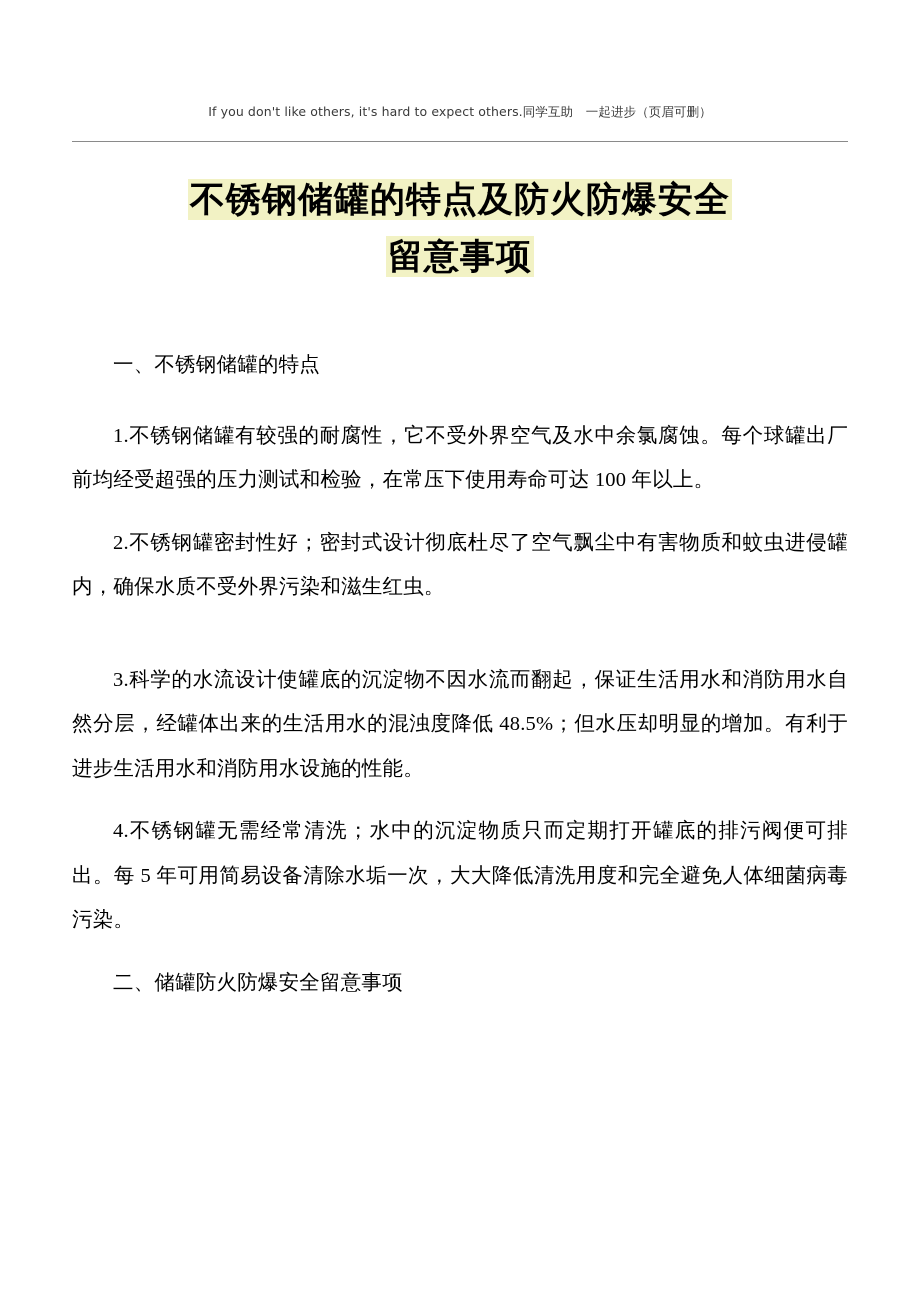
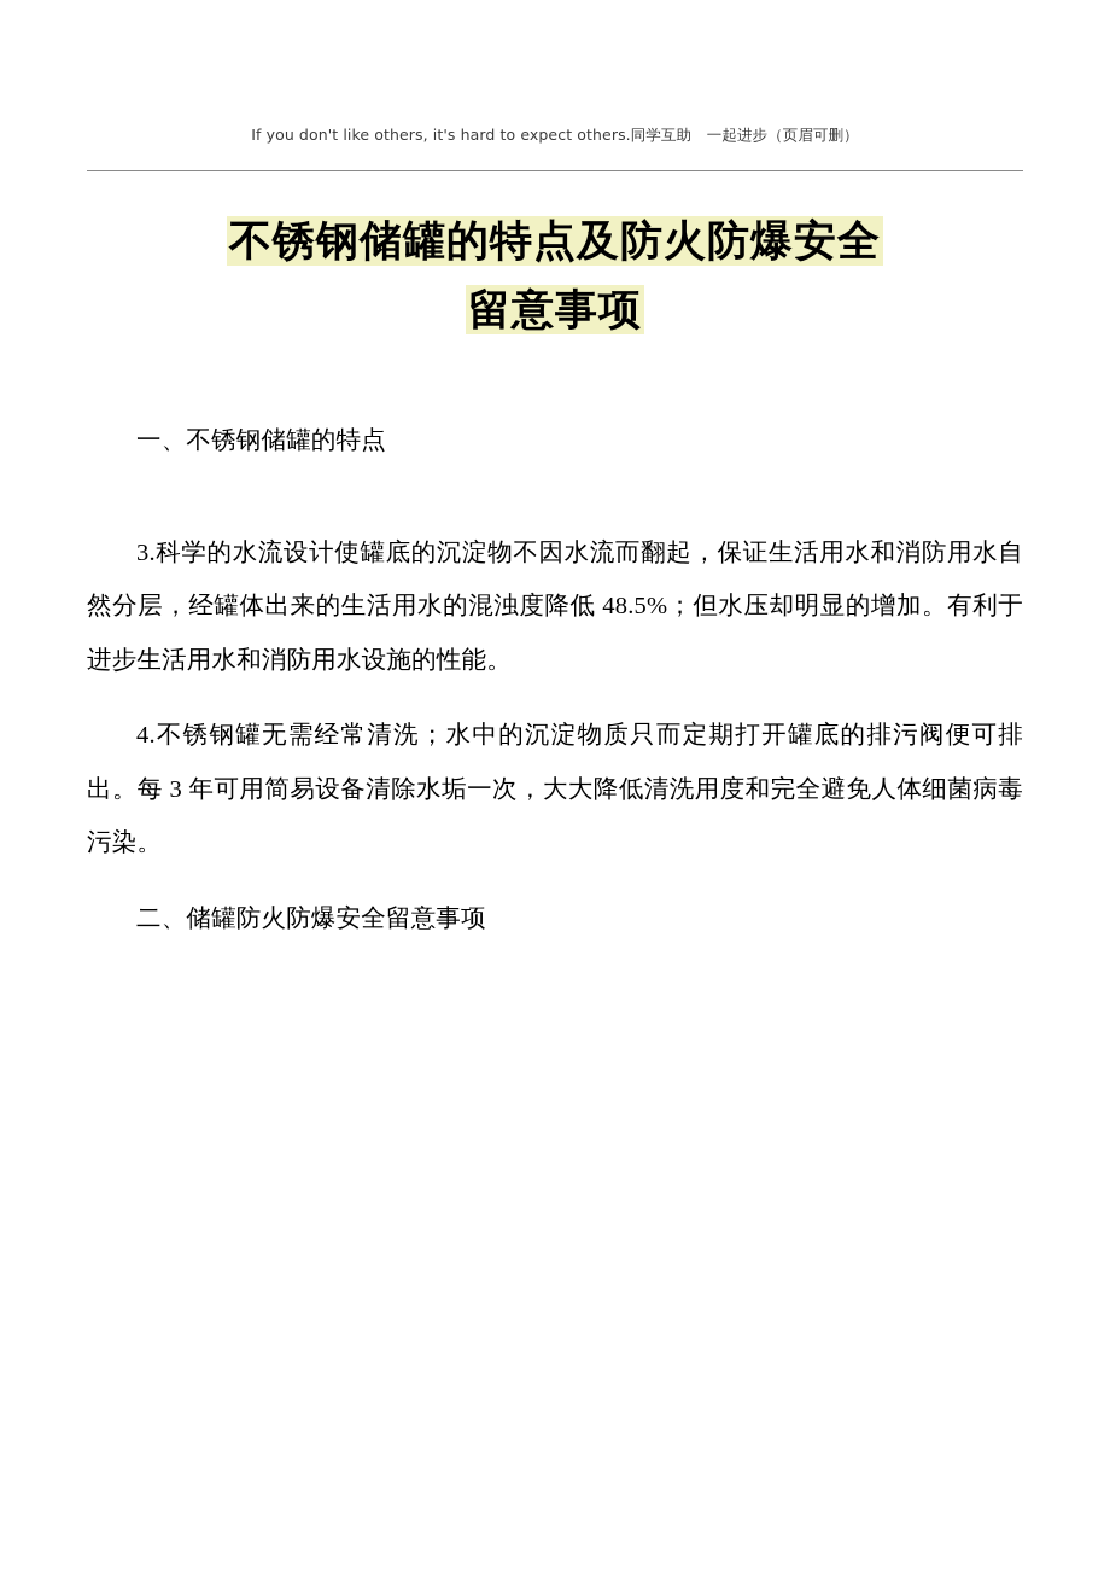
  If you don't like others, it's hard to expect others.同学互助 一起进步（页眉可删）
  不锈钢储罐的特点及防火防爆安全
  留意事项
  一、不锈钢储罐的特点
- 1.不锈钢储罐有较强的耐腐性，它不受外界空气及水中余氯腐蚀。每个球罐出厂前均经受超强的压力测试和检验，在常压下使用寿命可达 100 年以上。
- 2.不锈钢罐密封性好；密封式设计彻底杜尽了空气飘尘中有害物质和蚊虫进侵罐内，确保水质不受外界污染和滋生红虫。
  3.科学的水流设计使罐底的沉淀物不因水流而翻起，保证生活用水和消防用水自然分层，经罐体出来的生活用水的混浊度降低 48.5%；但水压却明显的增加。有利于进步生活用水和消防用水设施的性能。
- 4.不锈钢罐无需经常清洗；水中的沉淀物质只而定期打开罐底的排污阀便可排出。每 5 年可用简易设备清除水垢一次，大大降低清洗用度和完全避免人体细菌病毒污染。
+ 4.不锈钢罐无需经常清洗；水中的沉淀物质只而定期打开罐底的排污阀便可排出。每 3 年可用简易设备清除水垢一次，大大降低清洗用度和完全避免人体细菌病毒污染。
  二、储罐防火防爆安全留意事项
